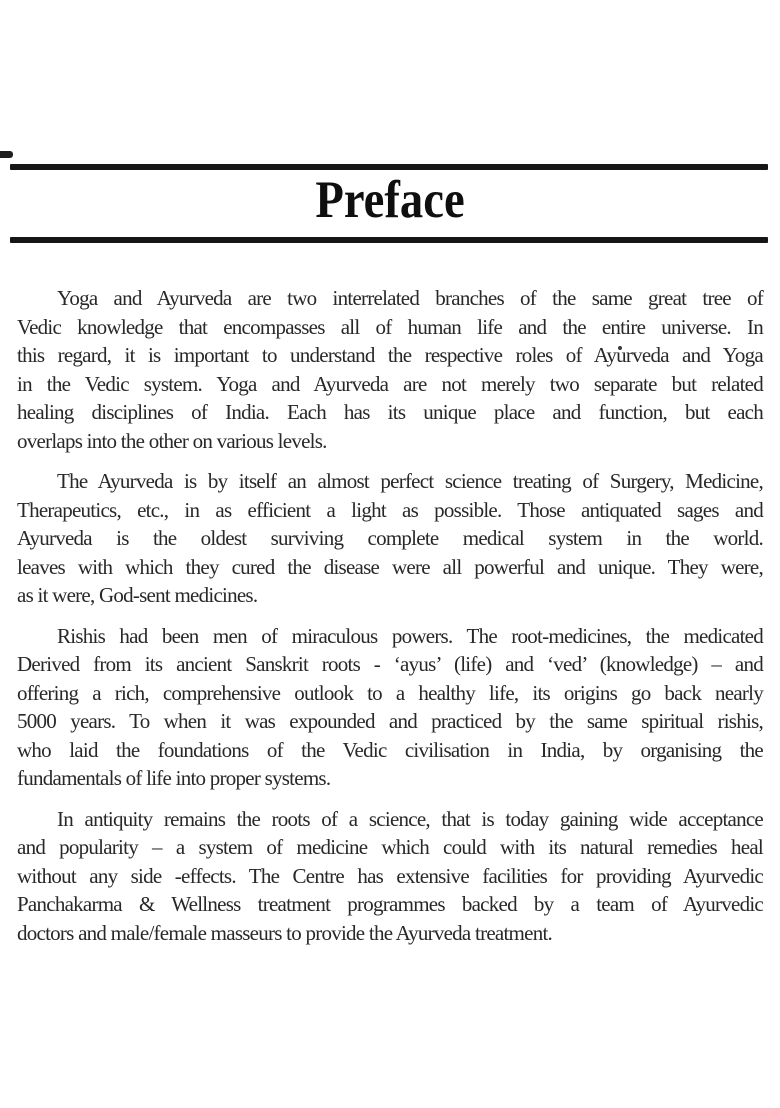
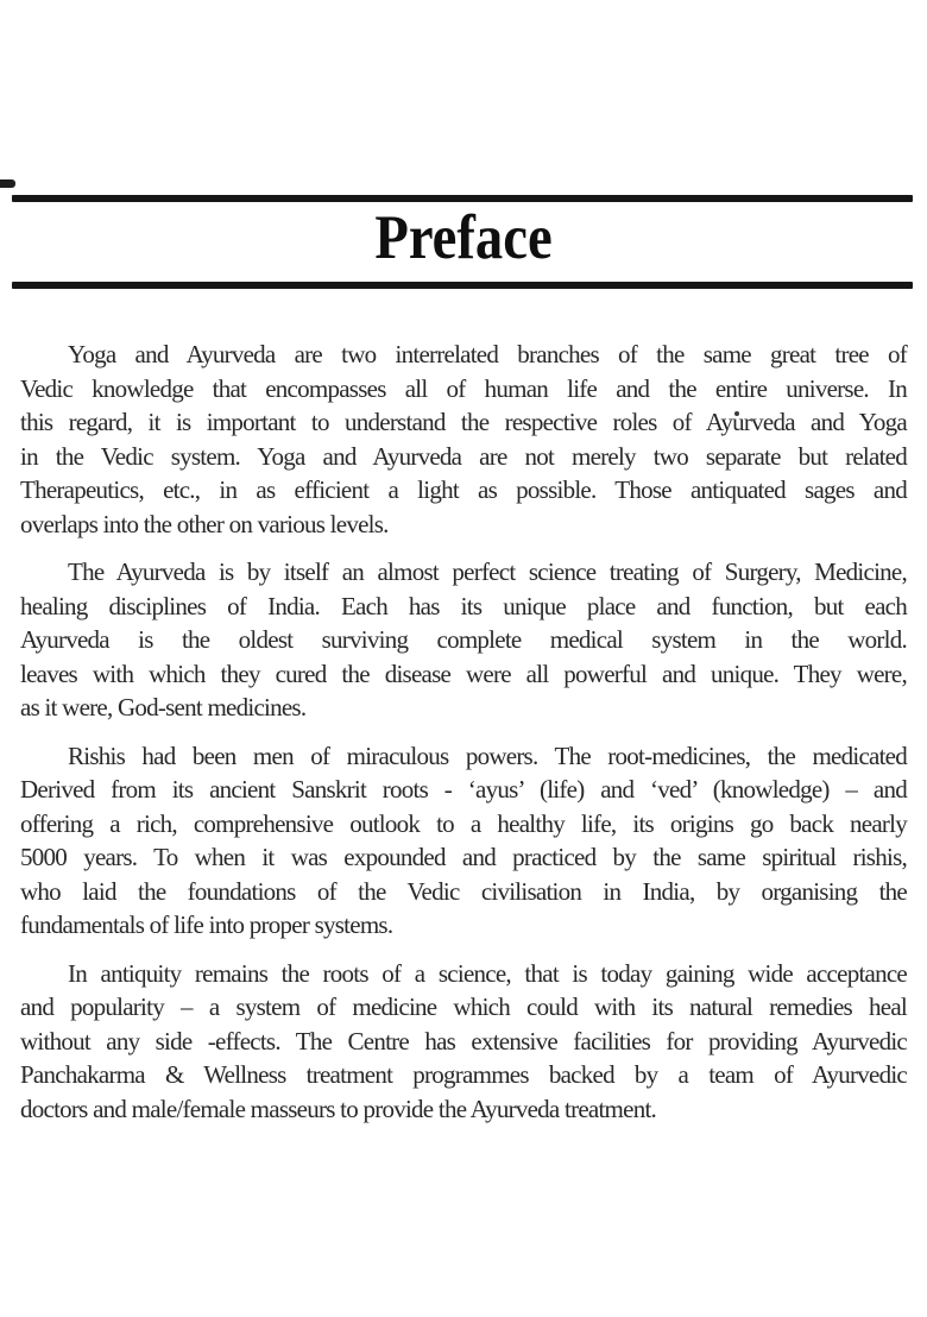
  Preface
  Yoga and Ayurveda are two interrelated branches of the same great tree of
  Vedic knowledge that encompasses all of human life and the entire universe. In
  this regard, it is important to understand the respective roles of Ayurveda and Yoga
  in the Vedic system. Yoga and Ayurveda are not merely two separate but related
- healing disciplines of India. Each has its unique place and function, but each
+ Therapeutics, etc., in as efficient a light as possible. Those antiquated sages and
  overlaps into the other on various levels.
  The Ayurveda is by itself an almost perfect science treating of Surgery, Medicine,
- Therapeutics, etc., in as efficient a light as possible. Those antiquated sages and
+ healing disciplines of India. Each has its unique place and function, but each
  Ayurveda is the oldest surviving complete medical system in the world.
  leaves with which they cured the disease were all powerful and unique. They were,
  as it were, God-sent medicines.
  Rishis had been men of miraculous powers. The root-medicines, the medicated
  Derived from its ancient Sanskrit roots - ‘ayus’ (life) and ‘ved’ (knowledge) – and
  offering a rich, comprehensive outlook to a healthy life, its origins go back nearly
  5000 years. To when it was expounded and practiced by the same spiritual rishis,
  who laid the foundations of the Vedic civilisation in India, by organising the
  fundamentals of life into proper systems.
  In antiquity remains the roots of a science, that is today gaining wide acceptance
  and popularity – a system of medicine which could with its natural remedies heal
  without any side -effects. The Centre has extensive facilities for providing Ayurvedic
  Panchakarma & Wellness treatment programmes backed by a team of Ayurvedic
  doctors and male/female masseurs to provide the Ayurveda treatment.
